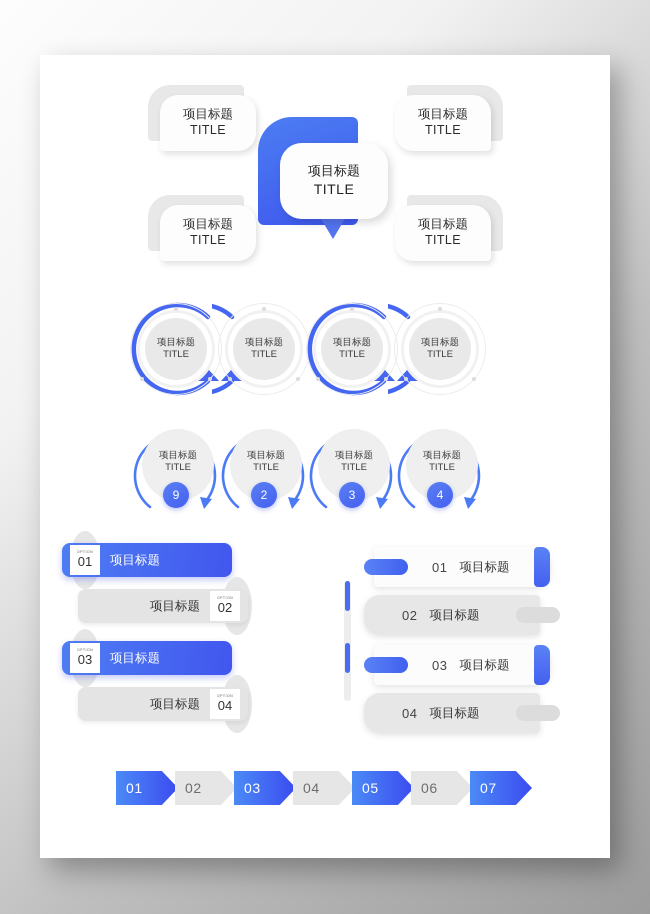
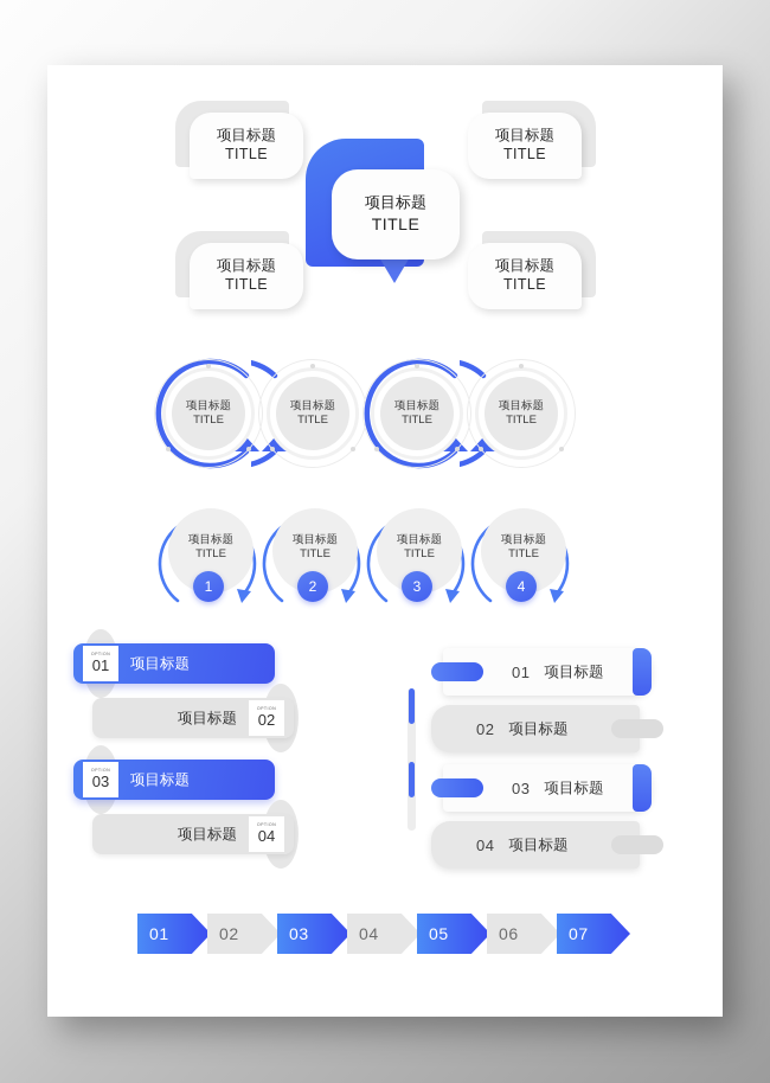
  项目标题
  TITLE
  项目标题
  TITLE
  项目标题
  TITLE
  项目标题
  TITLE
  项目标题
  TITLE
  项目标题
  TITLE
  项目标题
  TITLE
  项目标题
  TITLE
  项目标题
  TITLE
  项目标题
  TITLE
- 9
+ 1
  项目标题
  TITLE
  2
  项目标题
  TITLE
  3
  项目标题
  TITLE
  4
  01
  项目标题
  项目标题
  02
  03
  项目标题
  项目标题
  04
  01
  项目标题
  02
  项目标题
  03
  项目标题
  04
  项目标题
  01
  02
  03
  04
  05
  06
  07
